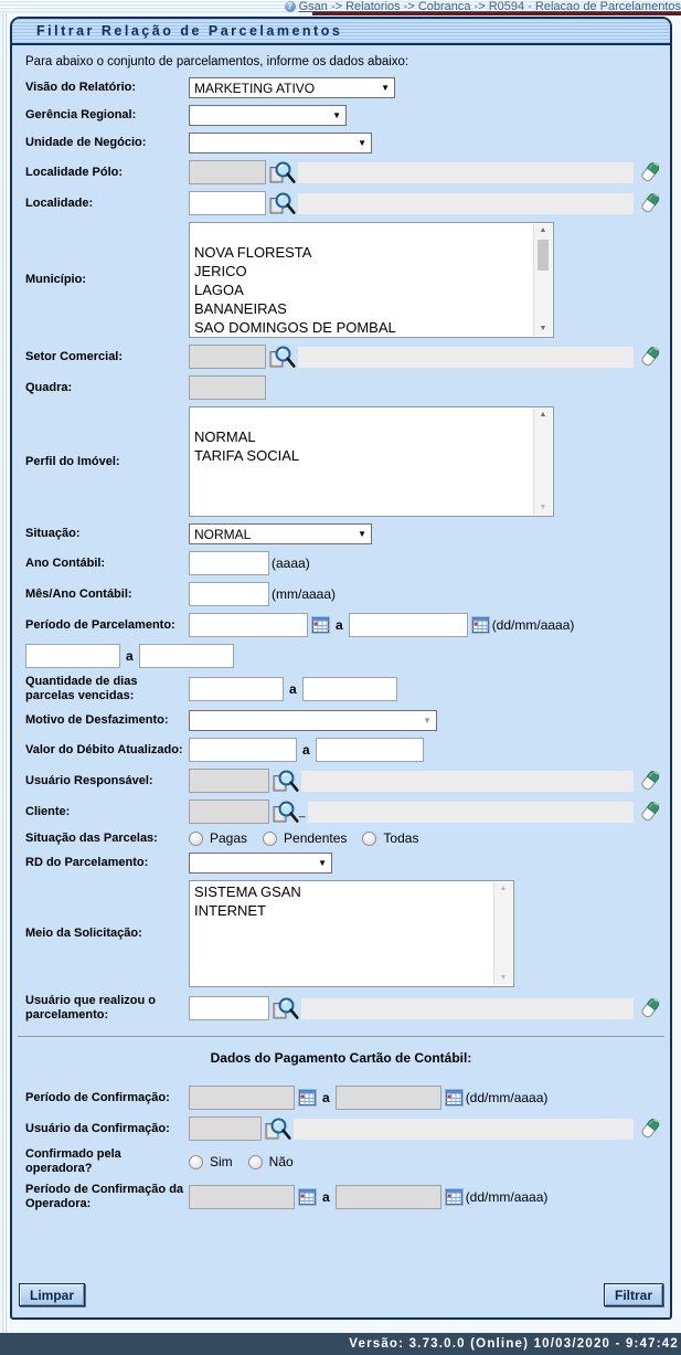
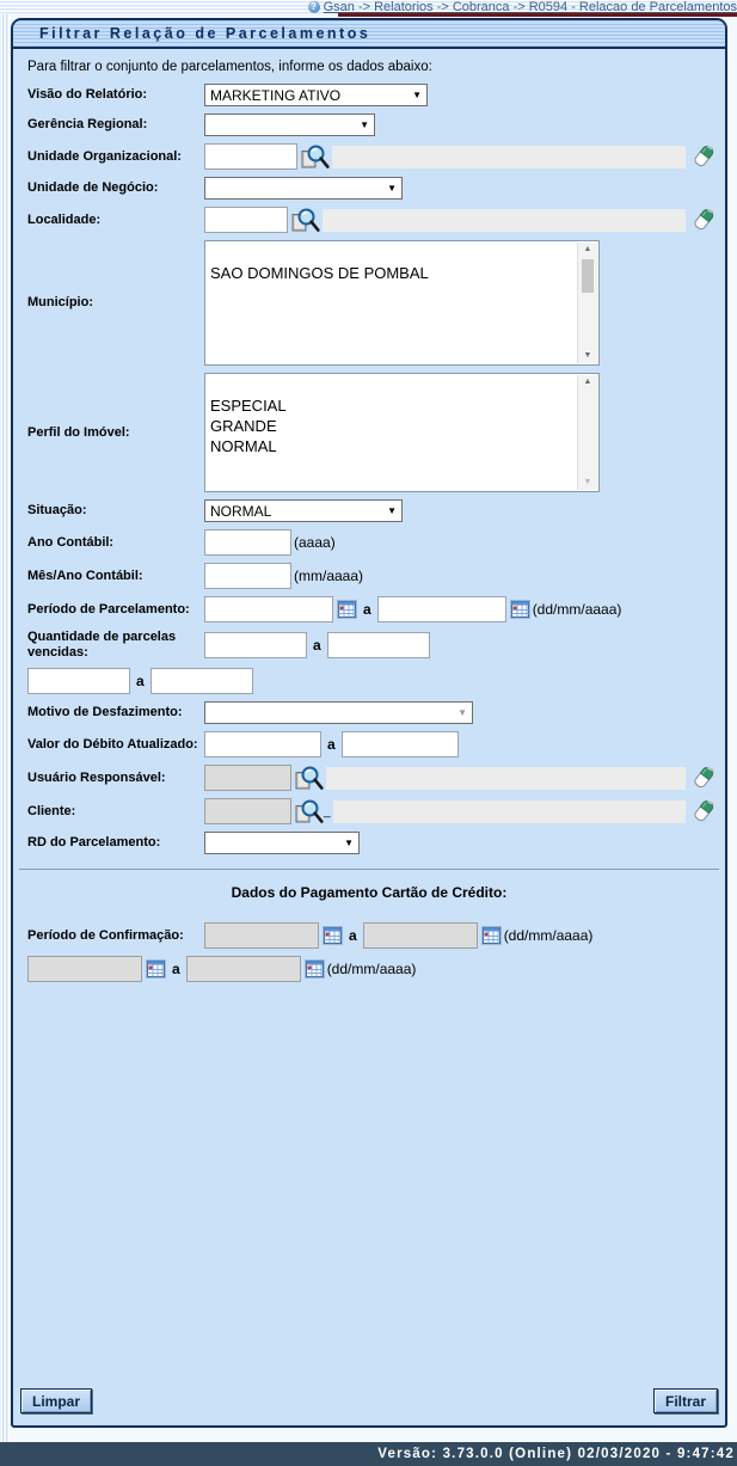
  ? Gsan -> Relatorios -> Cobranca -> R0594 - Relacao de Parcelamentos
  Filtrar Relação de Parcelamentos
- Para abaixo o conjunto de parcelamentos, informe os dados abaixo:
+ Para filtrar o conjunto de parcelamentos, informe os dados abaixo:
  Visão do Relatório:
  MARKETING ATIVO
  ▼
  Gerência Regional:
  ▼
+ Unidade Organizacional:
  Unidade de Negócio:
  ▼
- Localidade Pólo:
  Localidade:
  Município:
- NOVA FLORESTA
- JERICO
- LAGOA
- BANANEIRAS
  SAO DOMINGOS DE POMBAL
- Setor Comercial:
- Quadra:
  Perfil do Imóvel:
+ ESPECIAL
+ GRANDE
  NORMAL
- TARIFA SOCIAL
  Situação:
  NORMAL
  ▼
  Ano Contábil:
  (aaaa)
  Mês/Ano Contábil:
  (mm/aaaa)
  Período de Parcelamento:
  a
  (dd/mm/aaaa)
+ Quantidade de parcelas vencidas:
  a
- Quantidade de dias parcelas vencidas:
  a
  Motivo de Desfazimento:
  ▼
  Valor do Débito Atualizado:
  a
  Usuário Responsável:
  Cliente:
  _
- Situação das Parcelas:
- Pagas
- Pendentes
- Todas
  RD do Parcelamento:
  ▼
- Meio da Solicitação:
- SISTEMA GSAN
- INTERNET
- Usuário que realizou o parcelamento:
- Dados do Pagamento Cartão de Contábil:
+ Dados do Pagamento Cartão de Crédito:
  Período de Confirmação:
  a
  (dd/mm/aaaa)
- Usuário da Confirmação:
- Confirmado pela operadora?
- Sim
- Não
- Período de Confirmação da Operadora:
  a
  (dd/mm/aaaa)
  Limpar
  Filtrar
- Versão: 3.73.0.0 (Online) 10/03/2020 - 9:47:42
+ Versão: 3.73.0.0 (Online) 02/03/2020 - 9:47:42
